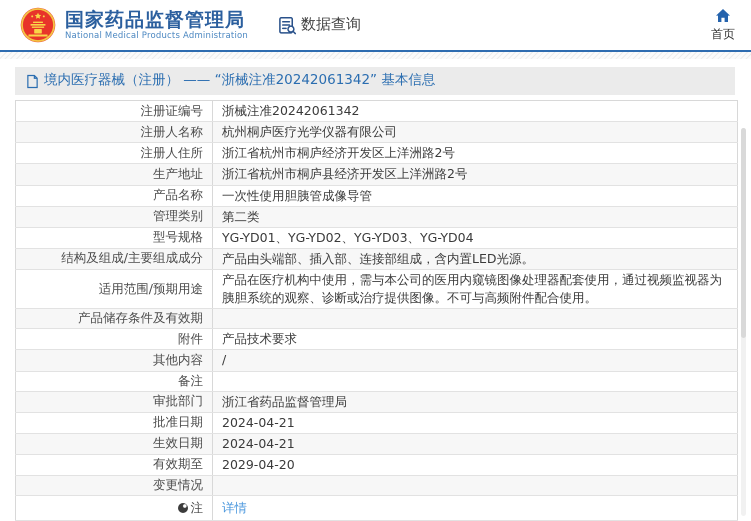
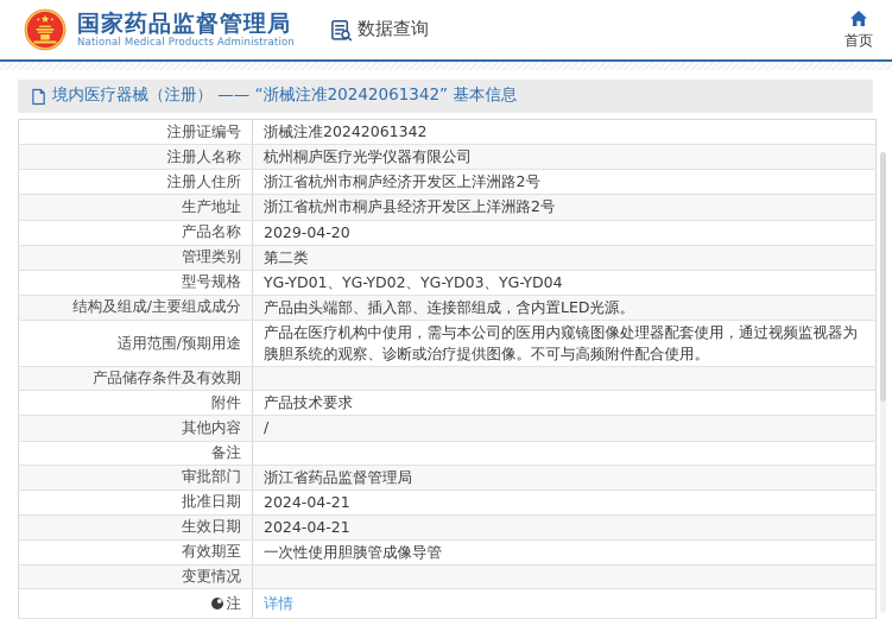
  国家药品监督管理局
  National Medical Products Administration
  数据查询
  首页
  境内医疗器械（注册） —— “浙械注准20242061342” 基本信息
  注册证编号	浙械注准20242061342
  注册人名称	杭州桐庐医疗光学仪器有限公司
  注册人住所	浙江省杭州市桐庐经济开发区上洋洲路2号
  生产地址	浙江省杭州市桐庐县经济开发区上洋洲路2号
- 产品名称	一次性使用胆胰管成像导管
+ 产品名称	2029-04-20
  管理类别	第二类
  型号规格	YG-YD01、YG-YD02、YG-YD03、YG-YD04
  结构及组成/主要组成成分	产品由头端部、插入部、连接部组成，含内置LED光源。
  适用范围/预期用途	产品在医疗机构中使用，需与本公司的医用内窥镜图像处理器配套使用，通过视频监视器为胰胆系统的观察、诊断或治疗提供图像。不可与高频附件配合使用。
  产品储存条件及有效期
  附件	产品技术要求
  其他内容	/
  备注
  审批部门	浙江省药品监督管理局
  批准日期	2024-04-21
  生效日期	2024-04-21
- 有效期至	2029-04-20
+ 有效期至	一次性使用胆胰管成像导管
  变更情况
  注	详情
